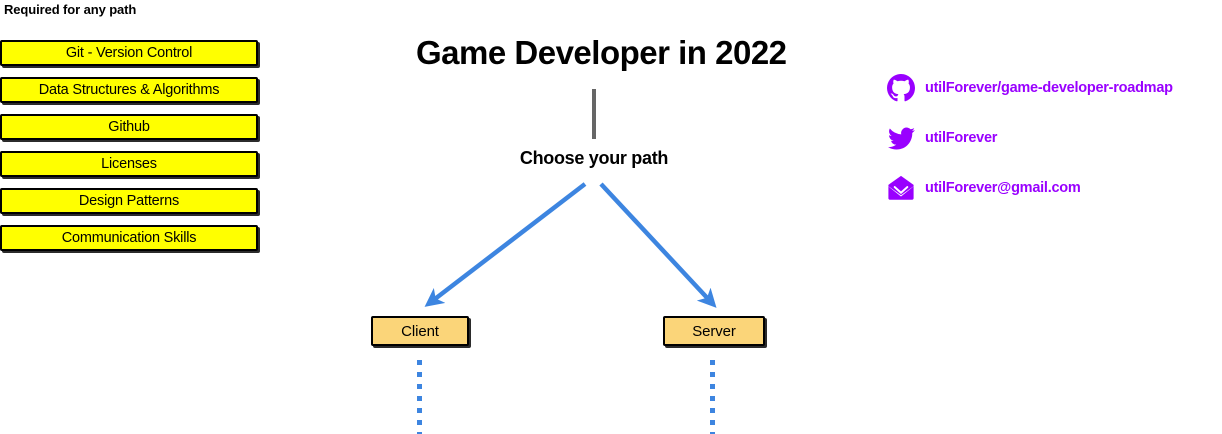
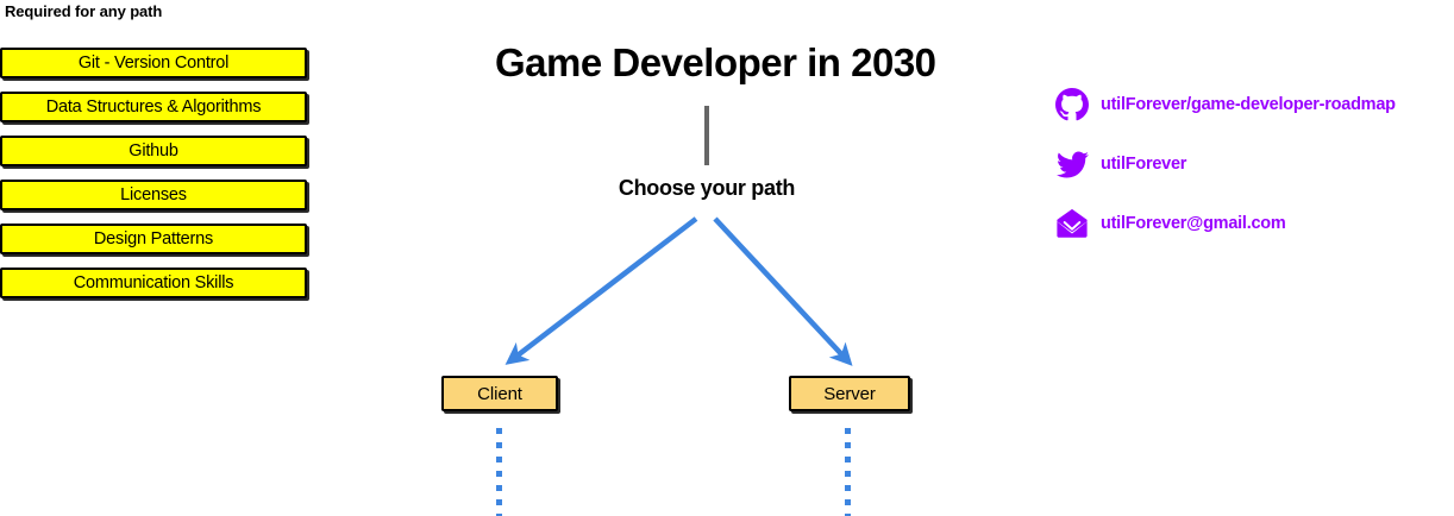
  Required for any path
  Git - Version Control
  Data Structures & Algorithms
  Github
  Licenses
  Design Patterns
  Communication Skills
- Game Developer in 2022
+ Game Developer in 2030
  Choose your path
  Client
  Server
  utilForever/game-developer-roadmap
  utilForever
  utilForever@gmail.com
